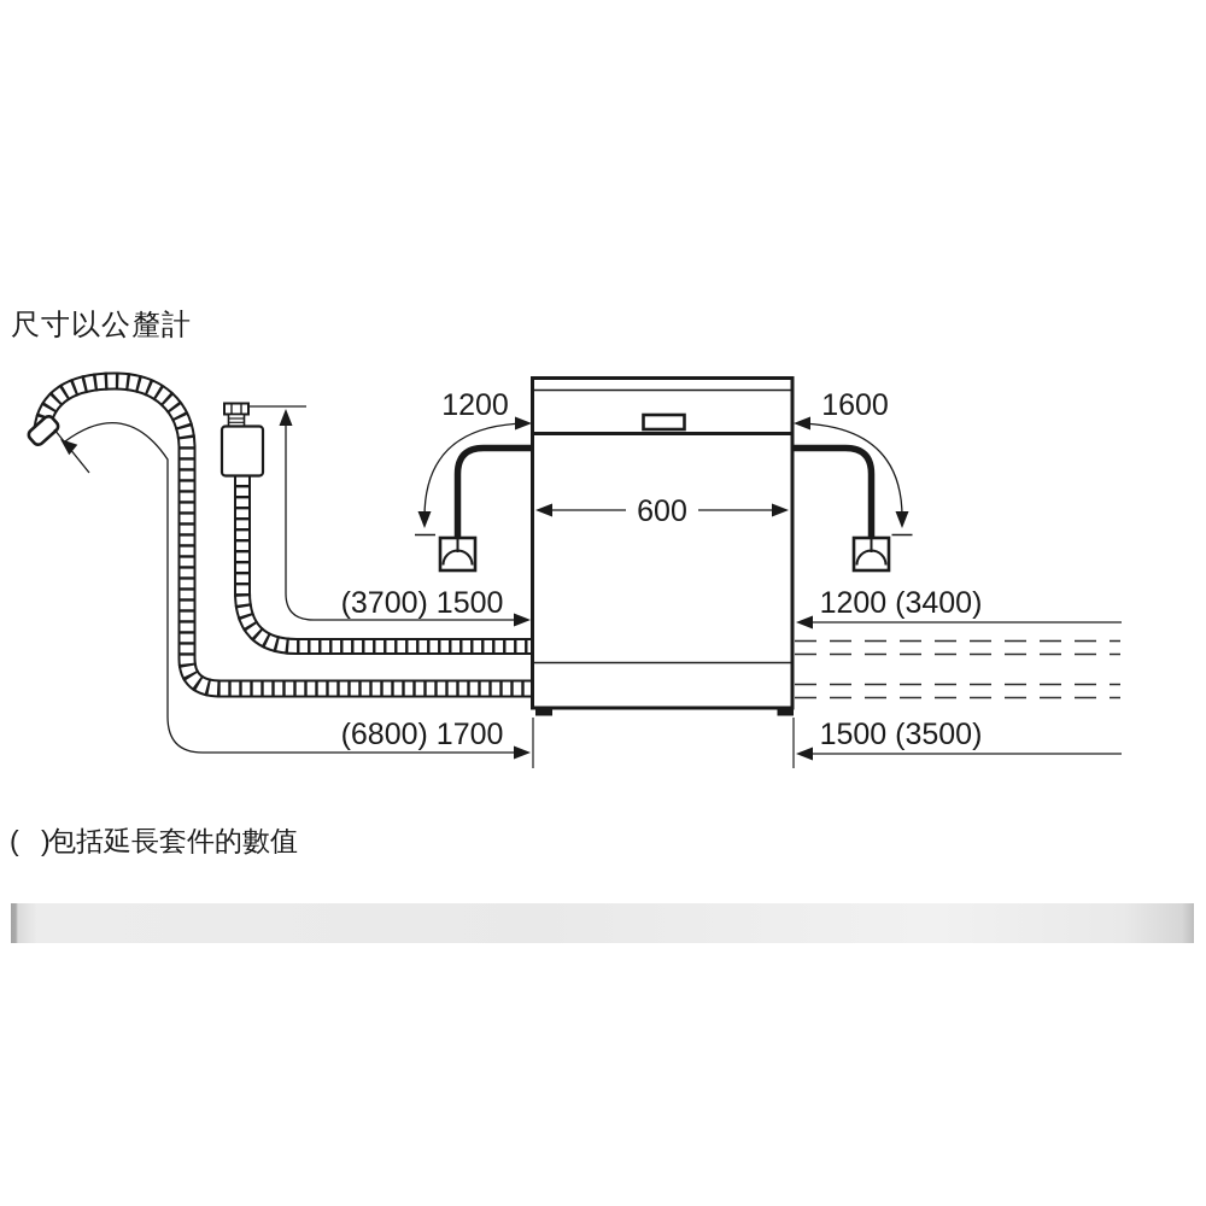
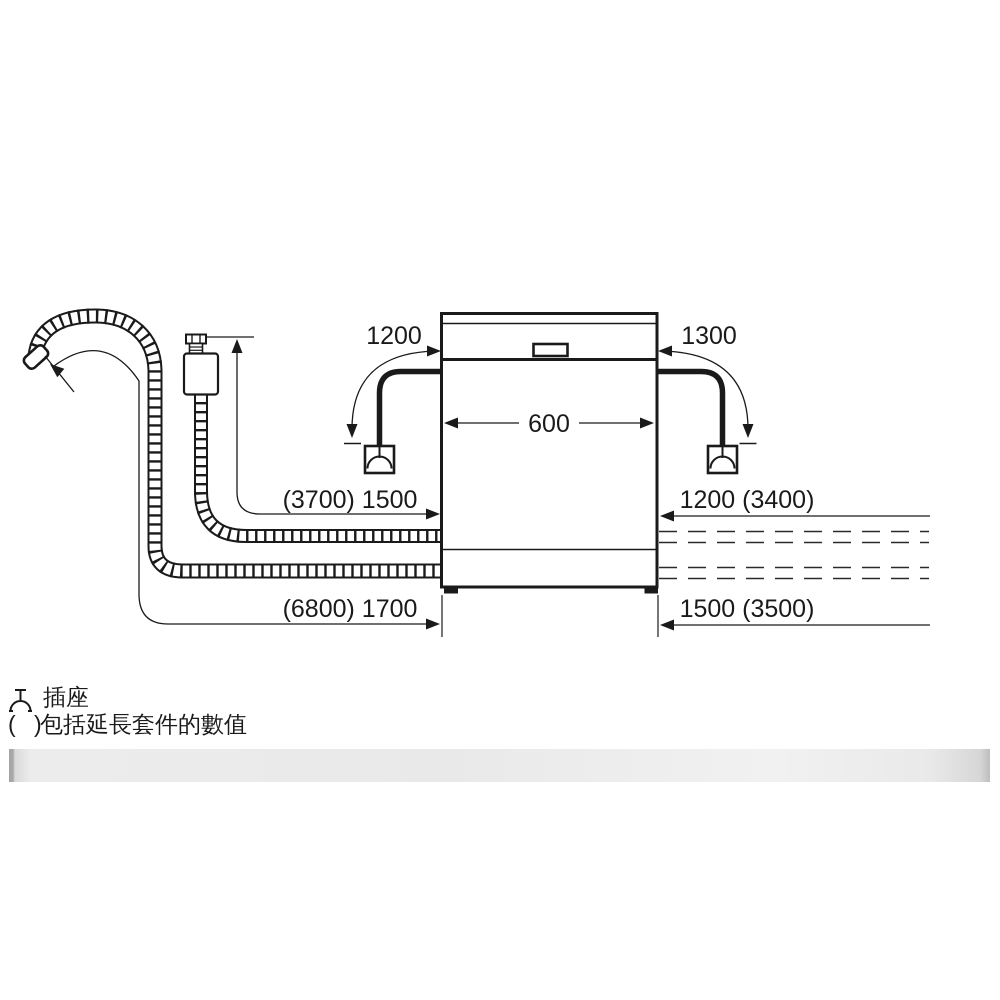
- 尺寸以公釐計
  1200
- 1600
+ 1300
  600
  (3700) 1500
  1200 (3400)
  (6800) 1700
  1500 (3500)
+ 插座
  包括延長套件的數值
